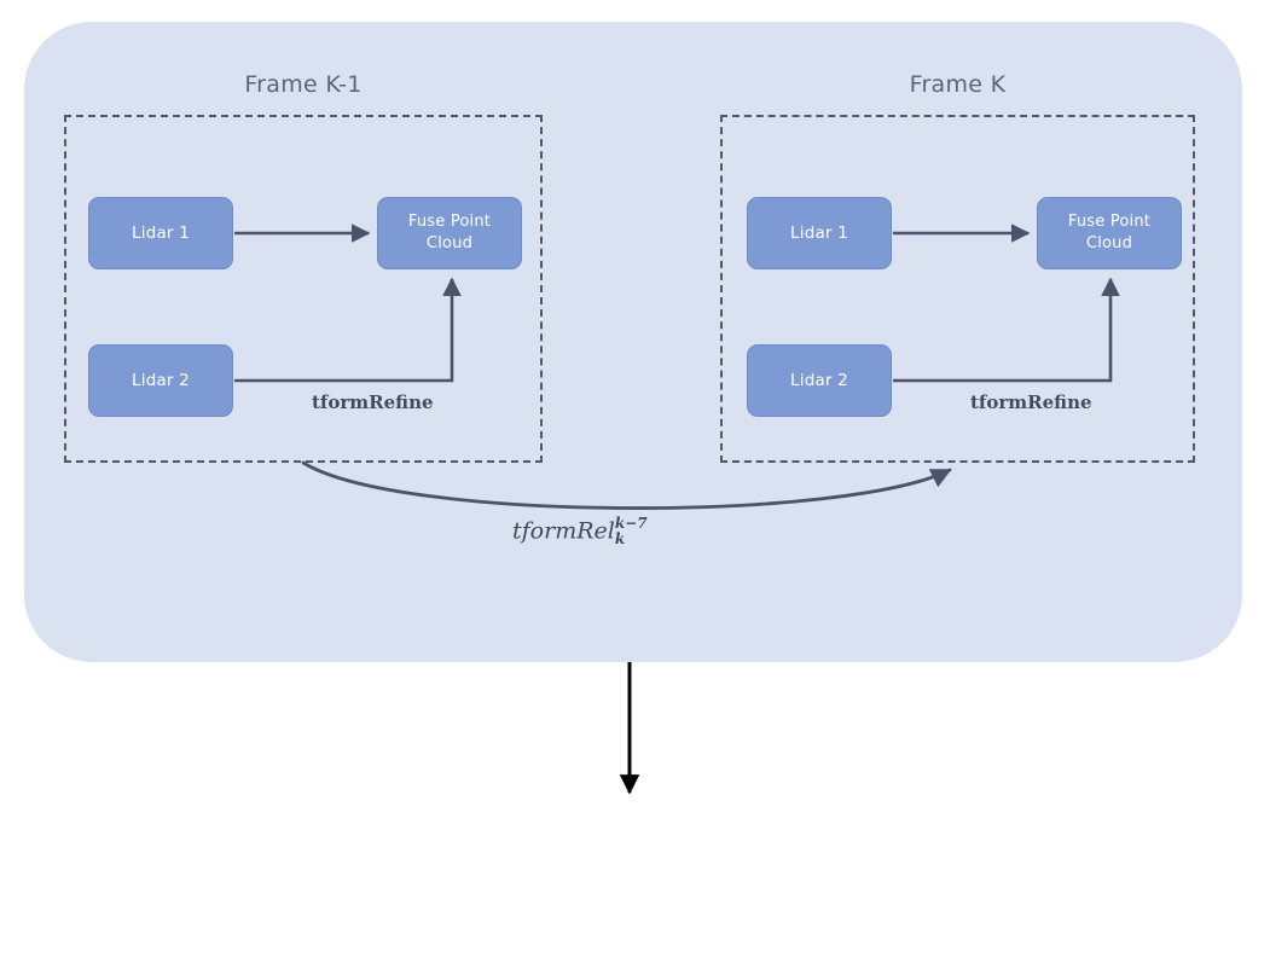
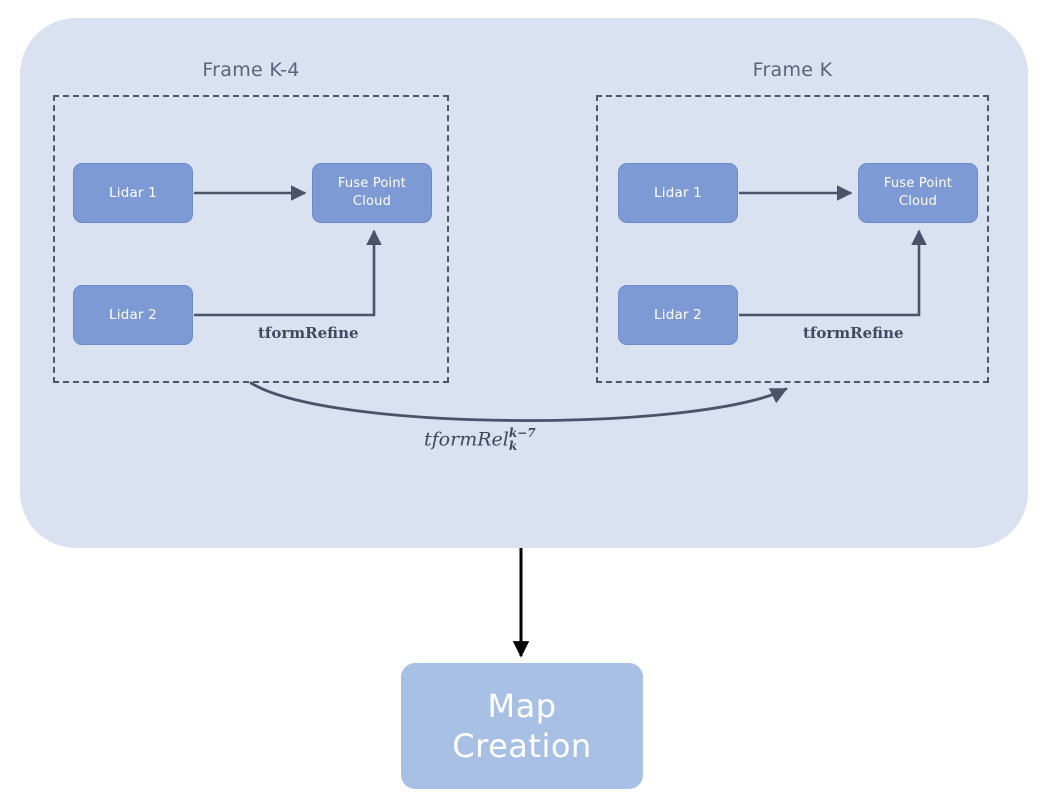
- Frame K-1
+ Frame K-4
  Frame K
  Lidar 1
  Fuse Point
  Cloud
  Lidar 2
  tformRefine
  Lidar 1
  Fuse Point
  Cloud
  Lidar 2
  tformRefine
  tformRel
  k−7
  k
+ Map
+ Creation
